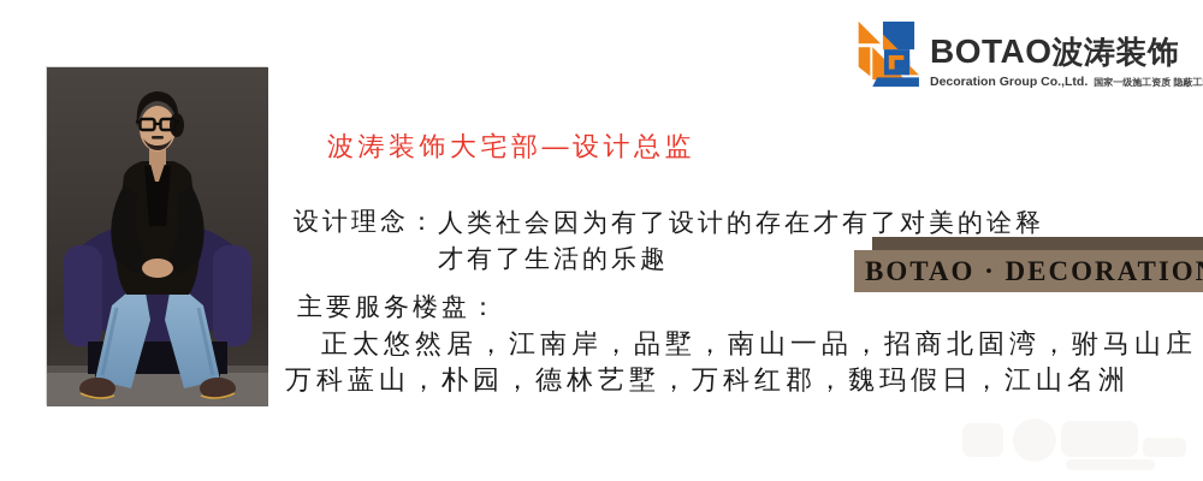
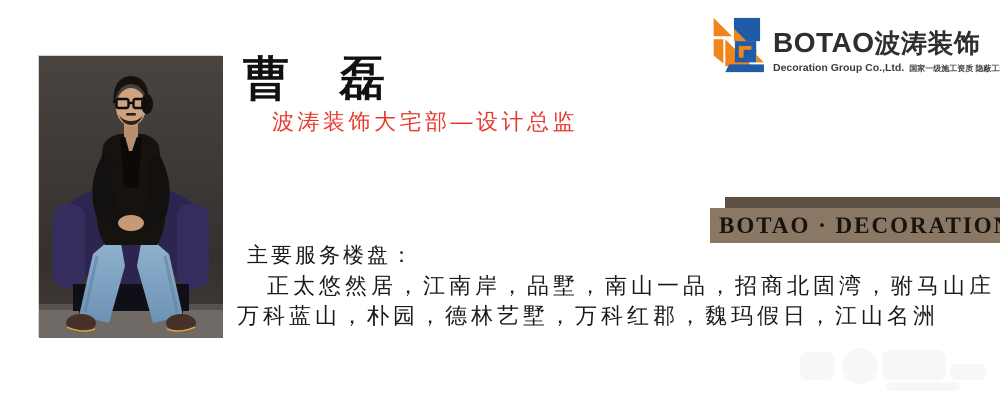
  BOTAO
  波涛装饰
  Decoration Group Co.,Ltd.
+ 曹 磊
  波涛装饰大宅部—设计总监
- 设计理念：
- 人类社会因为有了设计的存在才有了对美的诠释
- 才有了生活的乐趣
  BOTAO · DECORATIO
  主要服务楼盘：
  正太悠然居，江南岸，品墅，南山一品，招商北固湾，驸马山庄
  万科蓝山，朴园，德林艺墅，万科红郡，魏玛假日，江山名洲
